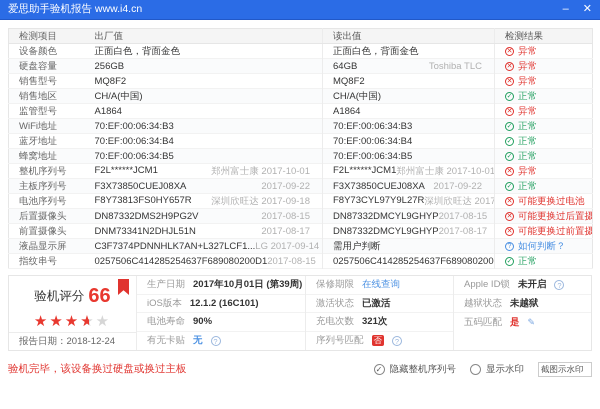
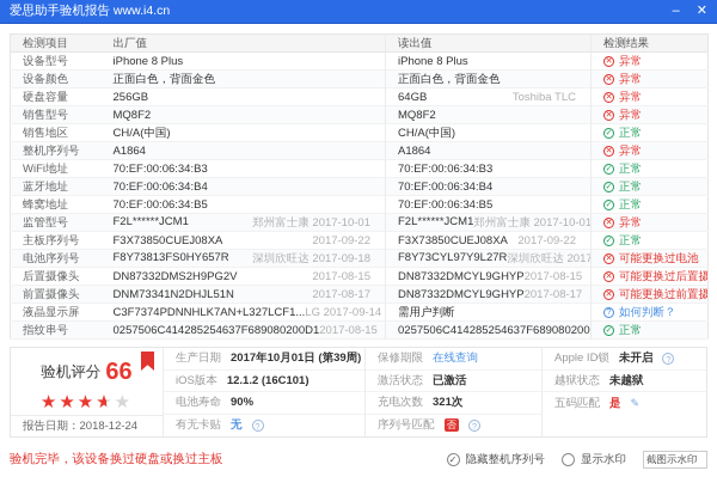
  爱思助手验机报告 www.i4.cn
  –
  ✕
  检测项目	出厂值	读出值	检测结果
+ 设备型号	iPhone 8 Plus	iPhone 8 Plus	异常
  设备颜色	正面白色，背面金色	正面白色，背面金色	异常
  硬盘容量	256GB	64GB Toshiba TLC	异常
  销售型号	MQ8F2	MQ8F2	异常
  销售地区	CH/A(中国)	CH/A(中国)	正常
- 监管型号	A1864	A1864	异常
+ 整机序列号	A1864	A1864	异常
  WiFi地址	70:EF:00:06:34:B3	70:EF:00:06:34:B3	正常
  蓝牙地址	70:EF:00:06:34:B4	70:EF:00:06:34:B4	正常
  蜂窝地址	70:EF:00:06:34:B5	70:EF:00:06:34:B5	正常
- 整机序列号	F2L******JCM1 郑州富士康 2017-10-01	F2L******JCM1 郑州富士康 2017-10-01	异常
+ 监管型号	F2L******JCM1 郑州富士康 2017-10-01	F2L******JCM1 郑州富士康 2017-10-01	异常
  主板序列号	F3X73850CUEJ08XA 2017-09-22	F3X73850CUEJ08XA 2017-09-22	正常
  电池序列号	F8Y73813FS0HY657R 深圳欣旺达 2017-09-18	F8Y73CYL97Y9L27R 深圳欣旺达 2017	可能更换过电池
  后置摄像头	DN87332DMS2H9PG2V 2017-08-15	DN87332DMCYL9GHYP 2017-08-15	可能更换过后置摄
  前置摄像头	DNM73341N2DHJL51N 2017-08-17	DN87332DMCYL9GHYP 2017-08-17	可能更换过前置摄
  液晶显示屏	C3F7374PDNNHLK7AN+L327LCF1... LG 2017-09-14	需用户判断	如何判断？
  指纹串号	0257506C414285254637F689080200D1 2017-08-15	0257506C414285254637F689080200	正常
  验机评分 66
  ★★★★
  ★
  ★
  报告日期：2018-12-24
  生产日期
  2017年10月01日 (第39周)
  iOS版本
  12.1.2 (16C101)
  电池寿命
  90%
  有无卡贴
  无
  ?
  保修期限
  在线查询
  激活状态
  已激活
  充电次数
  321次
  序列号匹配
  否
  ?
  Apple ID锁
  未开启
  ?
  越狱状态
  未越狱
  五码匹配
  是
  ✎
  验机完毕，该设备换过硬盘或换过主板
  隐藏整机序列号
  显示水印
  截图示水印
